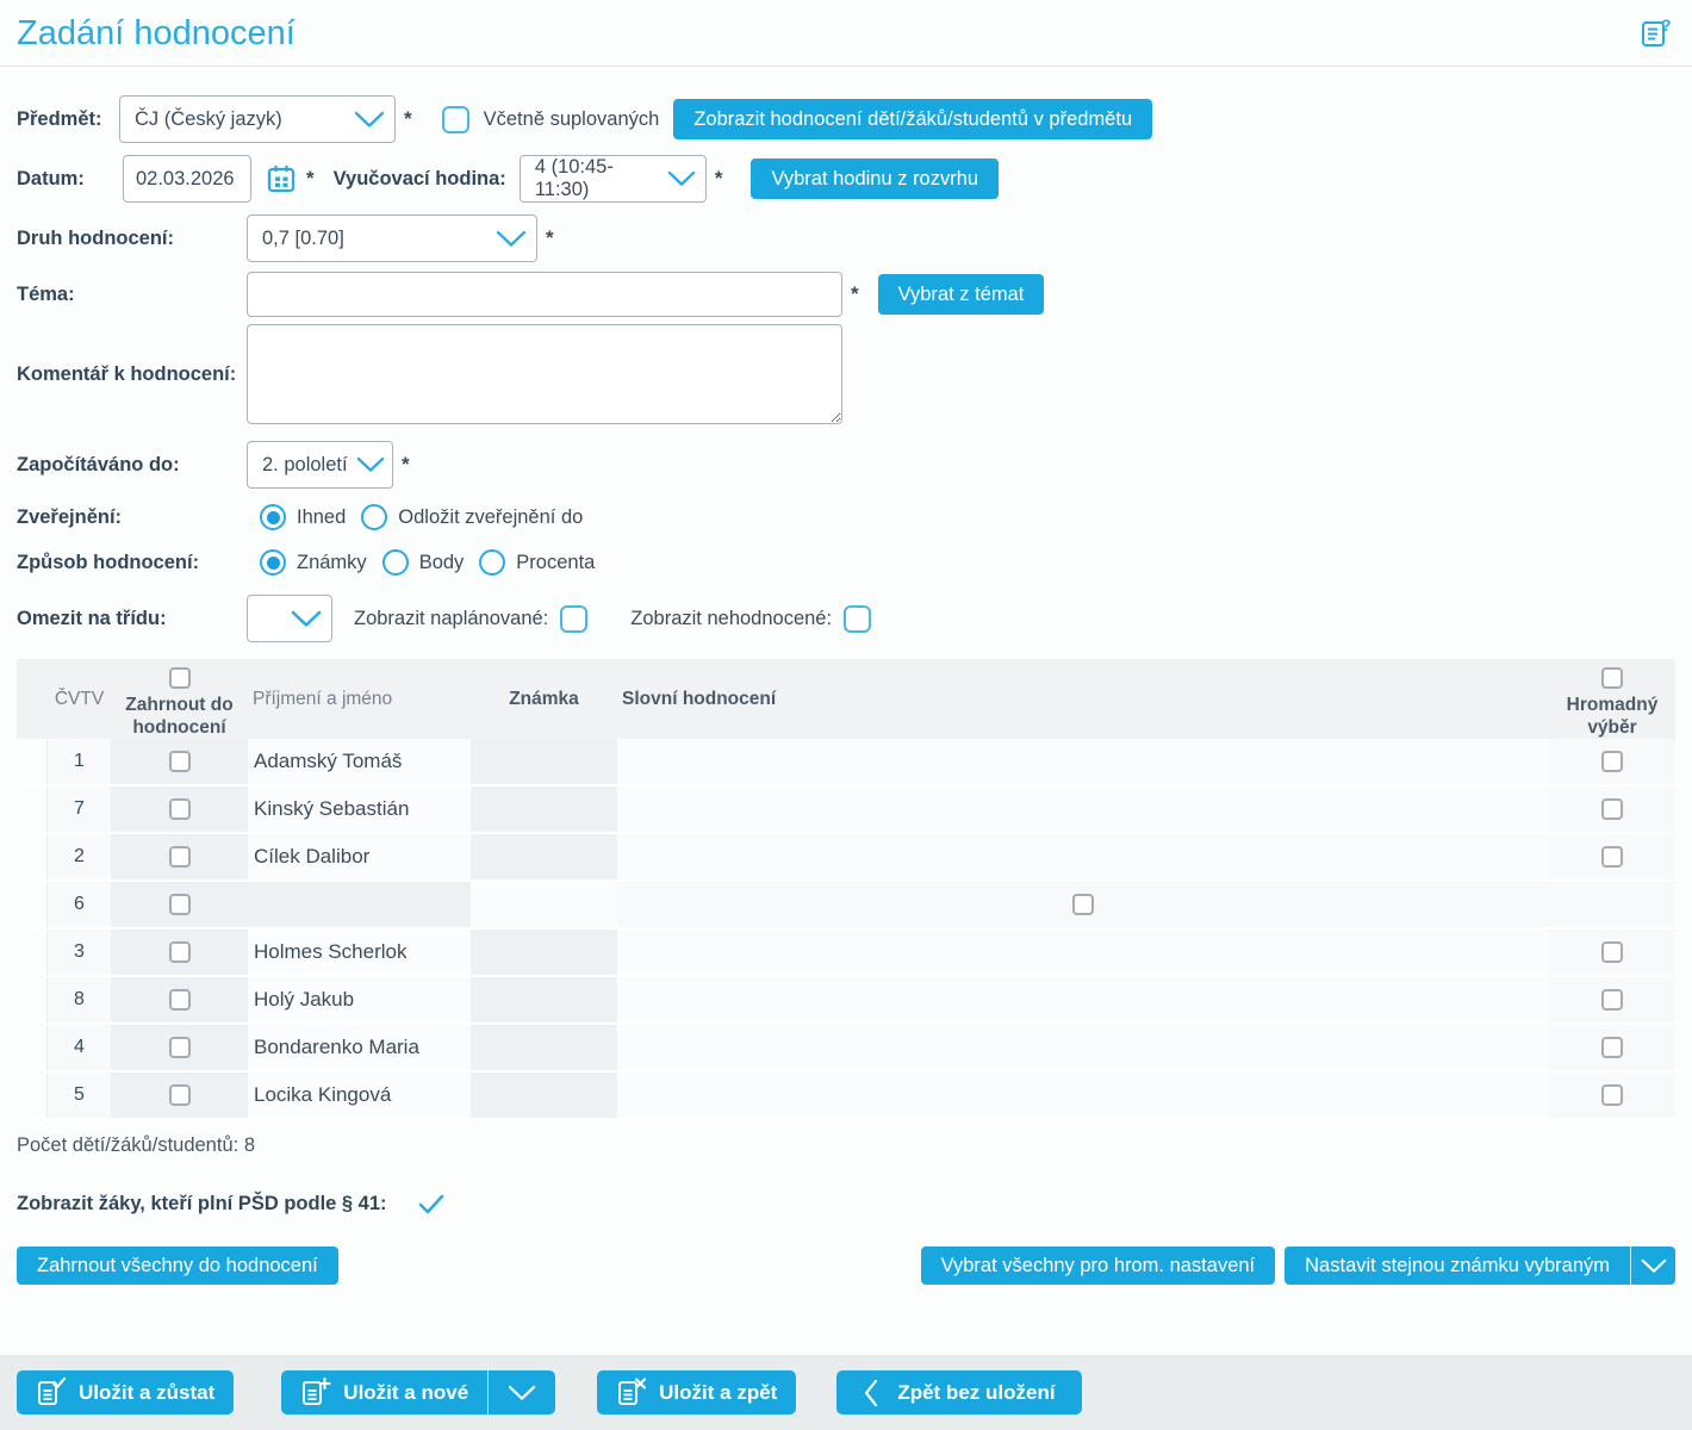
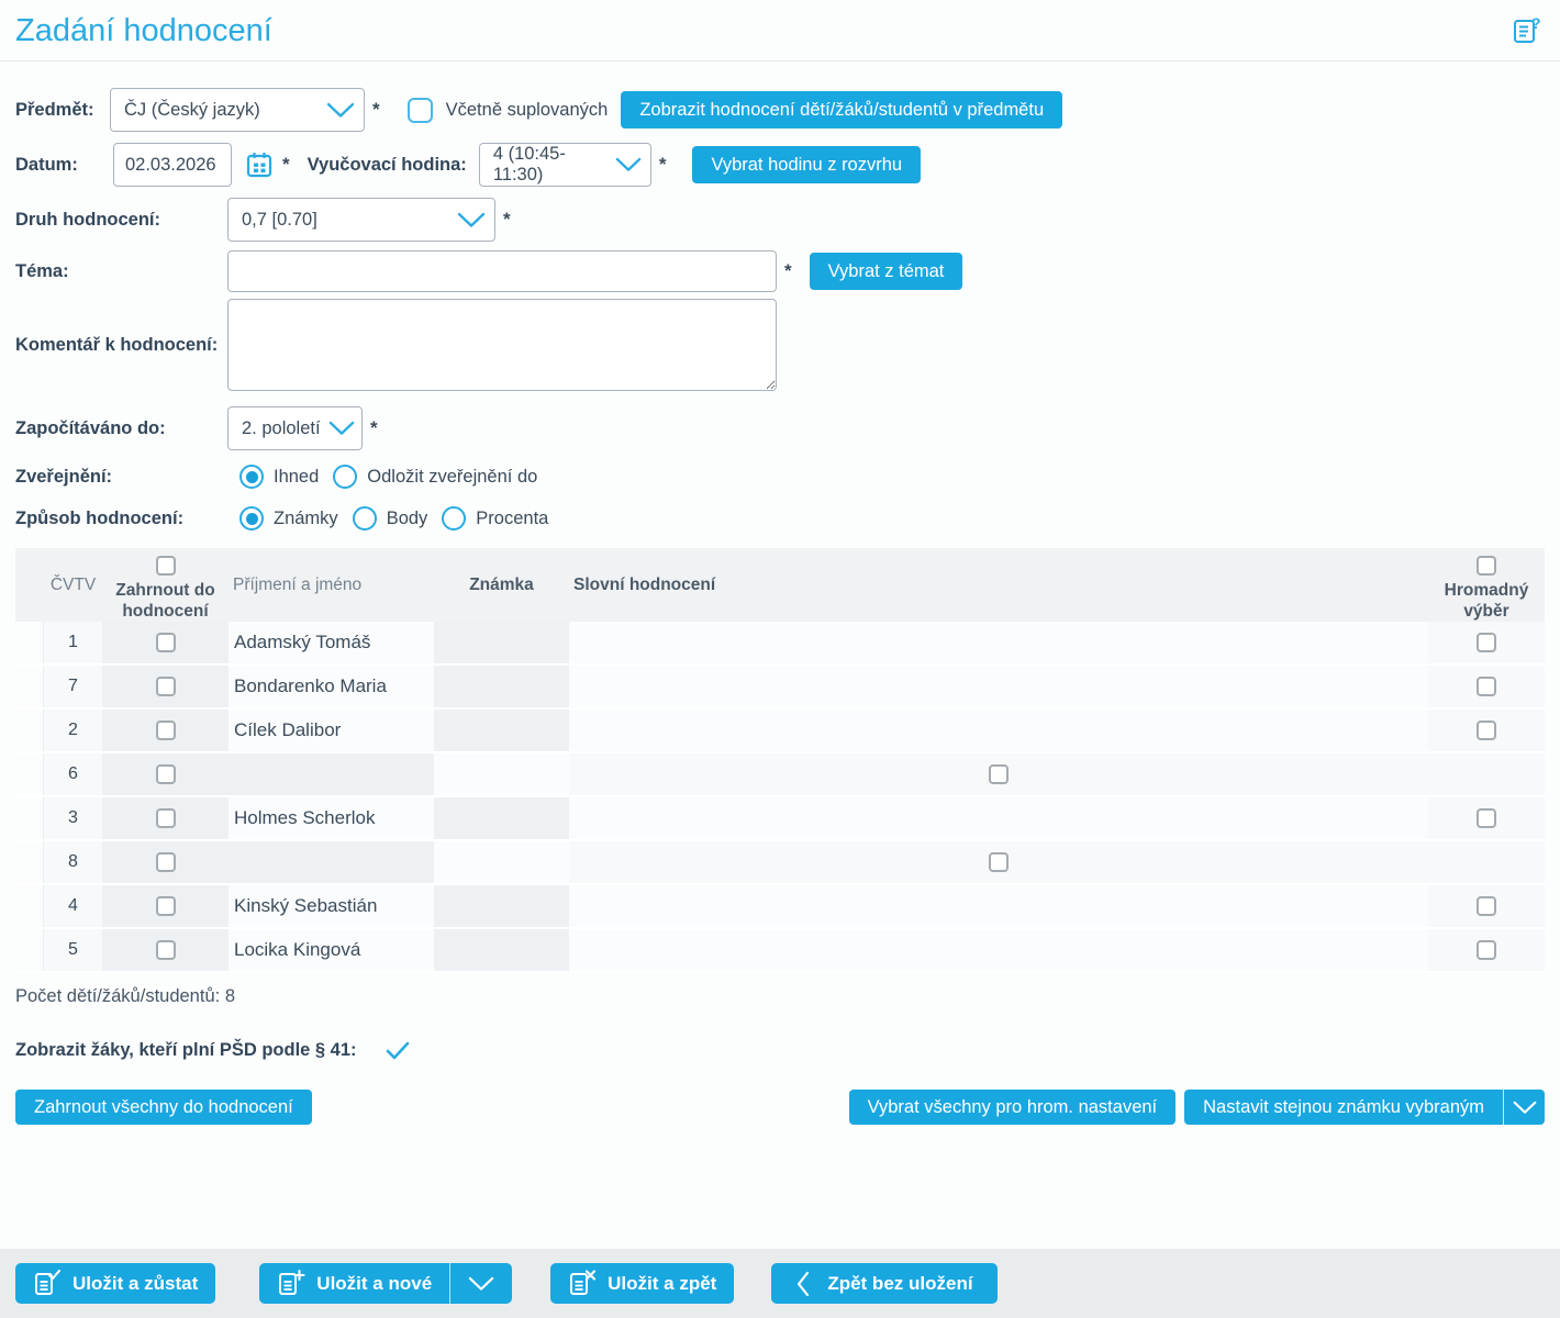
  Zadání hodnocení
  ?
  Předmět:
  ČJ (Český jazyk)
  *
  Včetně suplovaných
  Zobrazit hodnocení dětí/žáků/studentů v předmětu
  Datum:
  02.03.2026
  *
  Vyučovací hodina:
  4 (10:45-11:30)
  *
  Vybrat hodinu z rozvrhu
  Druh hodnocení:
  0,7 [0.70]
  *
  Téma:
  *
  Vybrat z témat
  Komentář k hodnocení:
  Započítáváno do:
  2. pololetí
  *
  Zveřejnění:
  Ihned
  Odložit zveřejnění do
  Způsob hodnocení:
  Známky
  Body
  Procenta
- Omezit na třídu:
- Zobrazit naplánované:
- Zobrazit nehodnocené:
  ČVTV
  Zahrnout do hodnocení
  Příjmení a jméno
  Známka
  Slovní hodnocení
  Hromadný výběr
  1
  Adamský Tomáš
  7
- Kinský Sebastián
+ Bondarenko Maria
  2
  Cílek Dalibor
  6
  3
  Holmes Scherlok
  8
- Holý Jakub
  4
- Bondarenko Maria
+ Kinský Sebastián
  5
  Locika Kingová
  Počet dětí/žáků/studentů: 8
  Zobrazit žáky, kteří plní PŠD podle § 41:
  Zahrnout všechny do hodnocení
  Vybrat všechny pro hrom. nastavení
  Nastavit stejnou známku vybraným
  Uložit a zůstat
  Uložit a nové
  Uložit a zpět
  Zpět bez uložení
